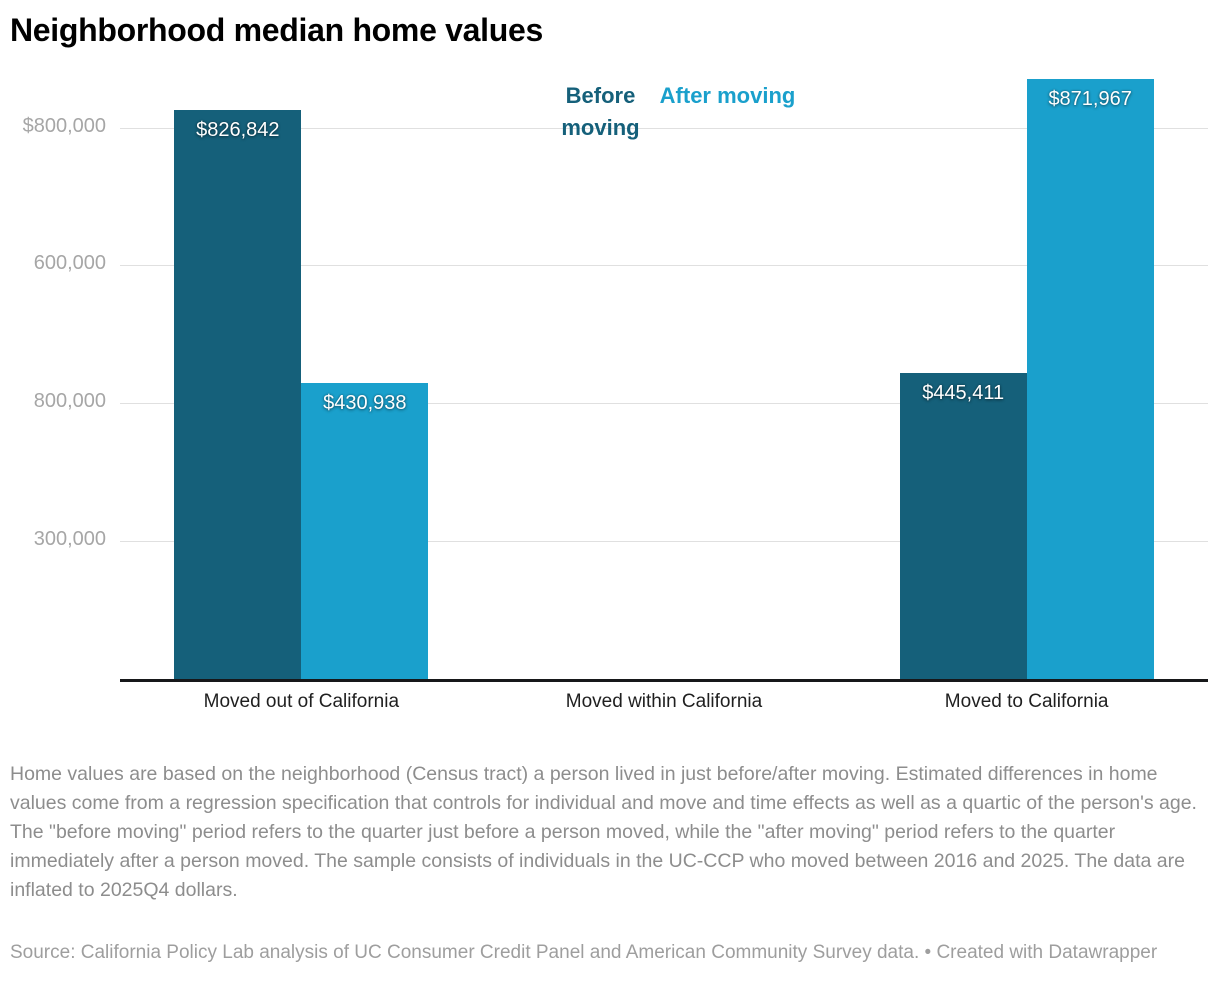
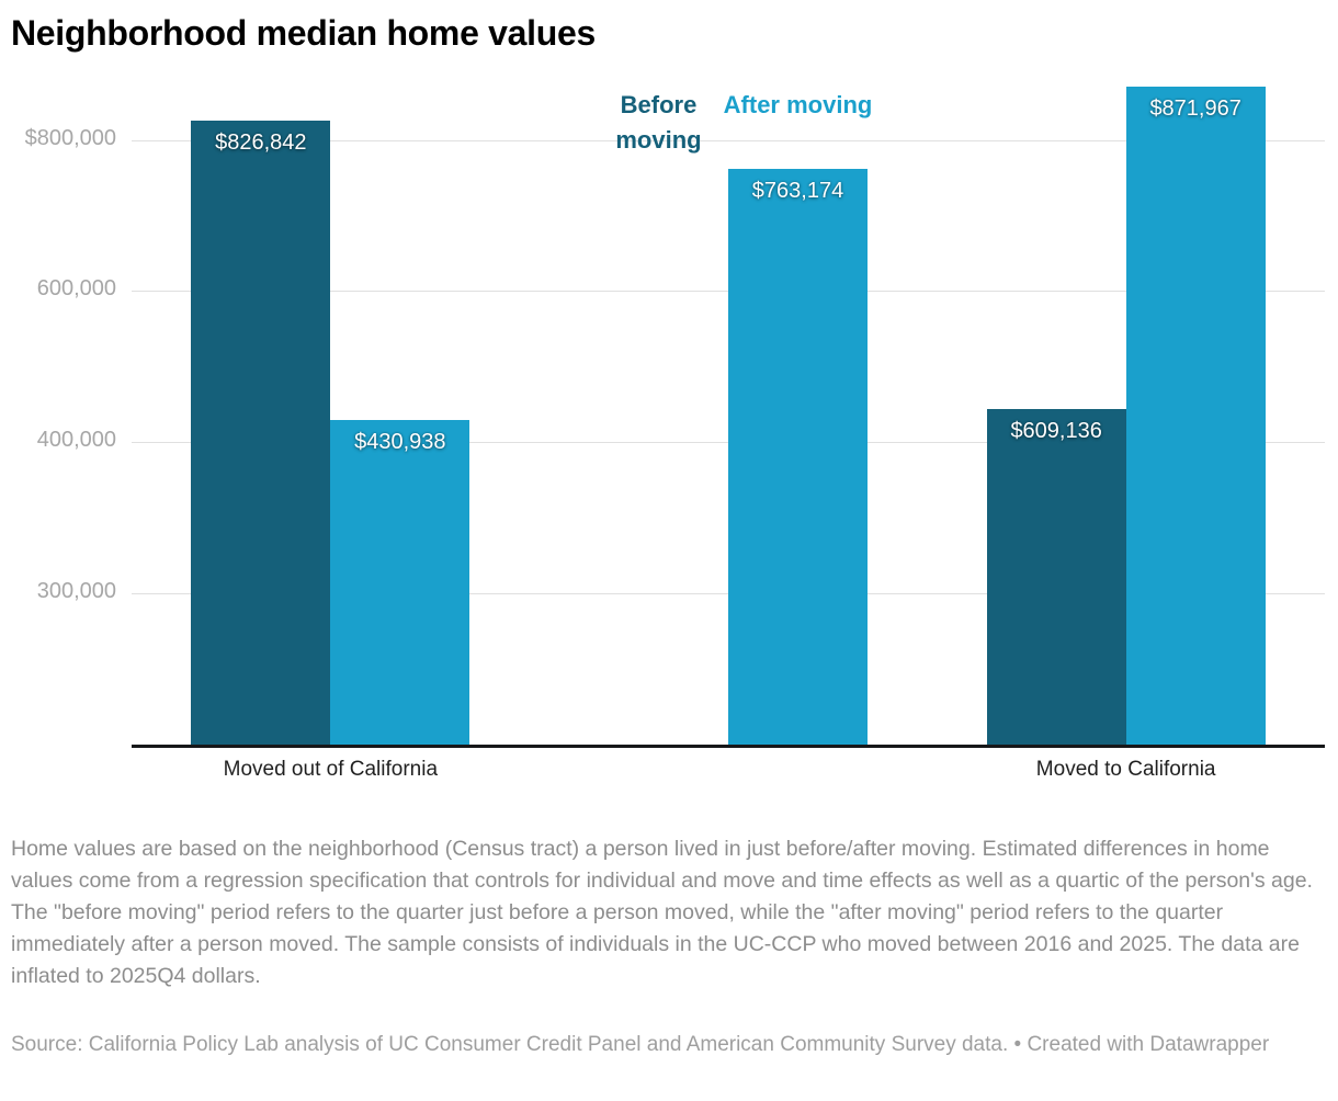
  Neighborhood median home values
  300,000
- 800,000
+ 400,000
  600,000
  $800,000
  Moved out of California
- Moved within California
  Moved to California
  $826,842
- $445,411
+ $609,136
  Before moving
  $430,938
+ $763,174
  $871,967
  After moving
  Home values are based on the neighborhood (Census tract) a person lived in just before/after moving. Estimated differences in home values come from a regression specification that controls for individual and move and time effects as well as a quartic of the person's age. The "before moving" period refers to the quarter just before a person moved, while the "after moving" period refers to the quarter immediately after a person moved. The sample consists of individuals in the UC-CCP who moved between 2016 and 2025. The data are inflated to 2025Q4 dollars.
  Source: California Policy Lab analysis of UC Consumer Credit Panel and American Community Survey data. • Created with Datawrapper
